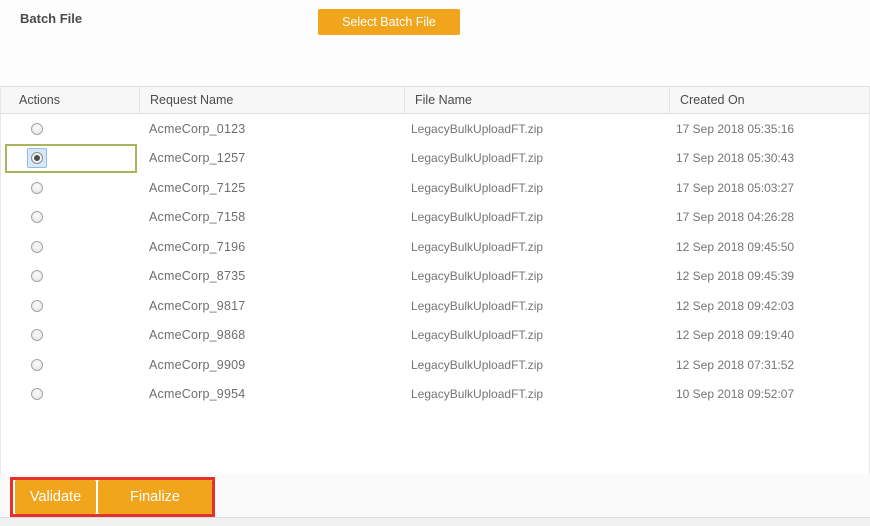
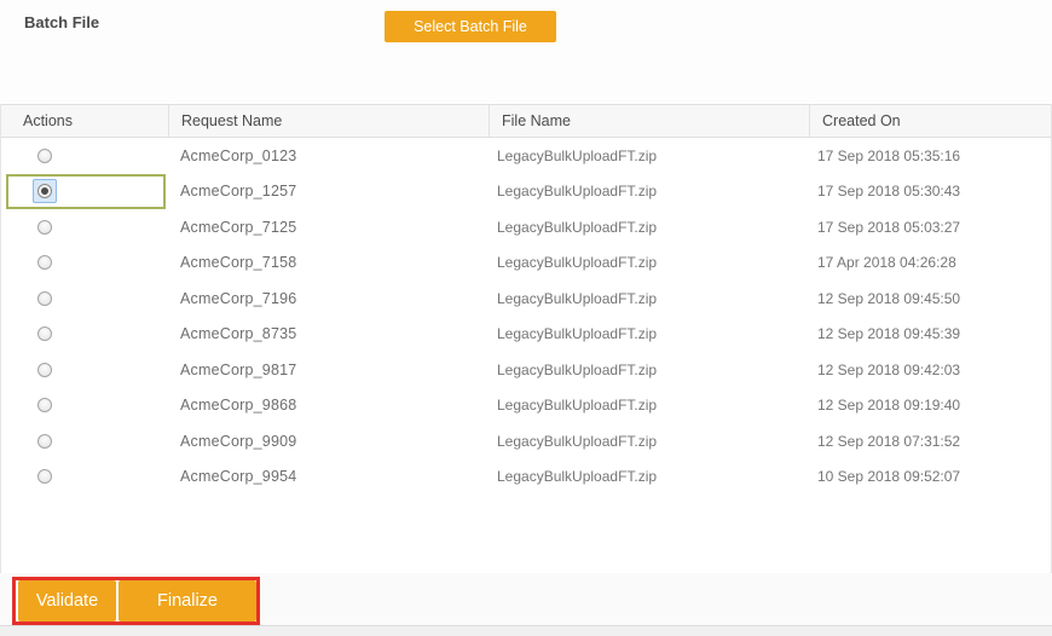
  Batch File
  Select Batch File
  Actions
  Request Name
  File Name
  Created On
  AcmeCorp_0123
  LegacyBulkUploadFT.zip
  17 Sep 2018 05:35:16
  AcmeCorp_1257
  LegacyBulkUploadFT.zip
  17 Sep 2018 05:30:43
  AcmeCorp_7125
  LegacyBulkUploadFT.zip
  17 Sep 2018 05:03:27
  AcmeCorp_7158
  LegacyBulkUploadFT.zip
- 17 Sep 2018 04:26:28
+ 17 Apr 2018 04:26:28
  AcmeCorp_7196
  LegacyBulkUploadFT.zip
  12 Sep 2018 09:45:50
  AcmeCorp_8735
  LegacyBulkUploadFT.zip
  12 Sep 2018 09:45:39
  AcmeCorp_9817
  LegacyBulkUploadFT.zip
  12 Sep 2018 09:42:03
  AcmeCorp_9868
  LegacyBulkUploadFT.zip
  12 Sep 2018 09:19:40
  AcmeCorp_9909
  LegacyBulkUploadFT.zip
  12 Sep 2018 07:31:52
  AcmeCorp_9954
  LegacyBulkUploadFT.zip
  10 Sep 2018 09:52:07
  Validate
  Finalize
